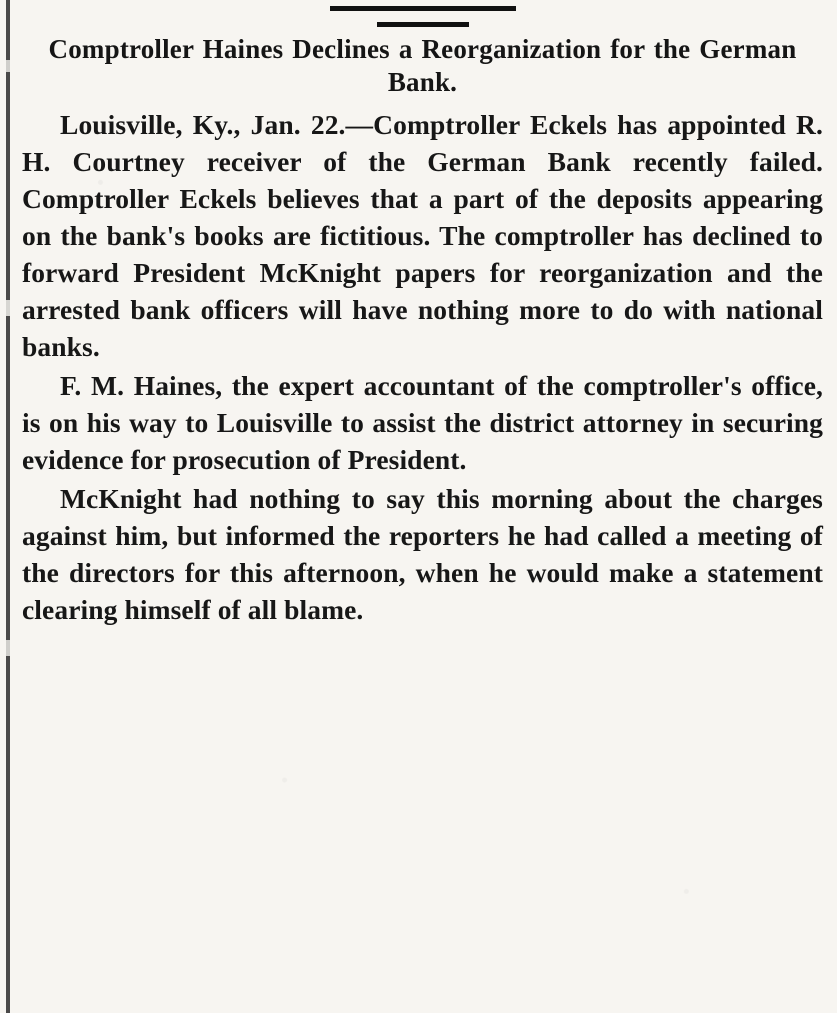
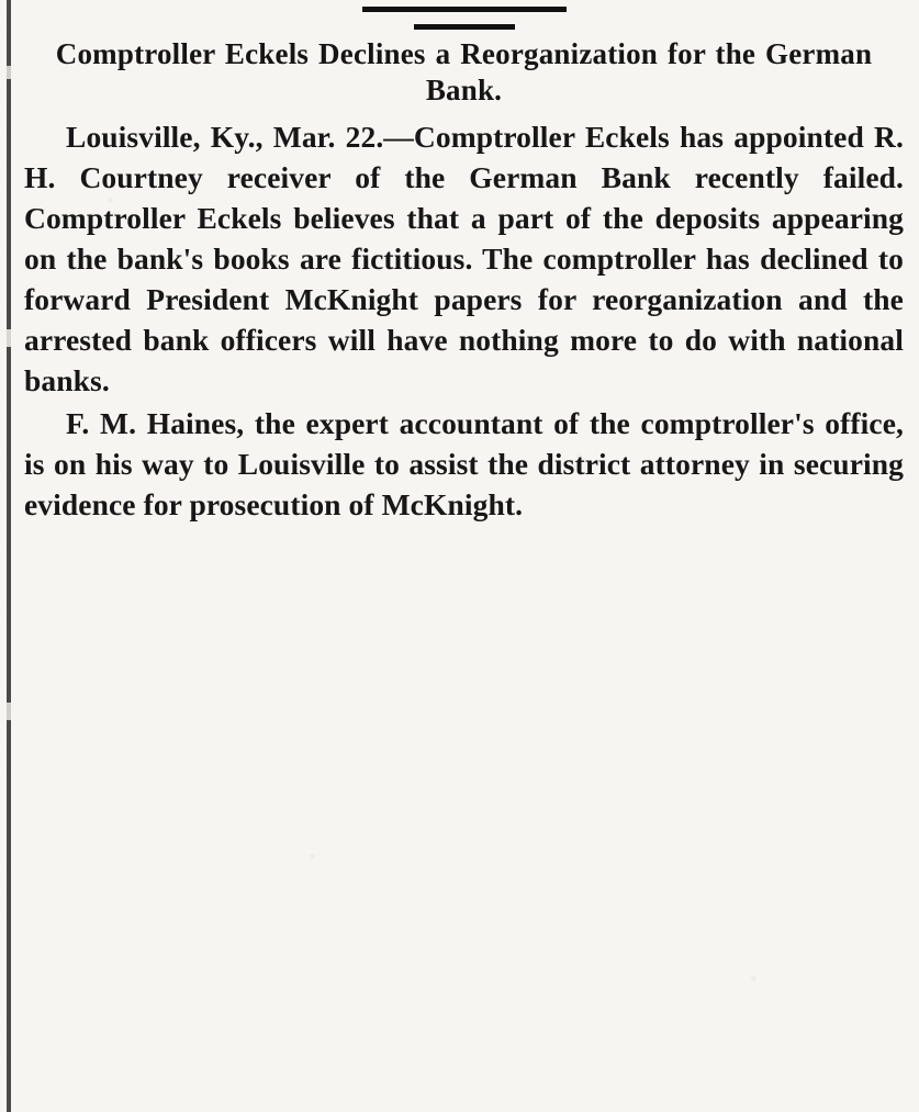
- Comptroller Haines Declines a Reorganization for the German Bank.
+ Comptroller Eckels Declines a Reorganization for the German Bank.
- Louisville, Ky., Jan. 22.—Comptroller Eckels has appointed R. H. Courtney receiver of the German Bank recently failed. Comptroller Eckels believes that a part of the deposits appearing on the bank's books are fictitious. The comptroller has declined to forward President McKnight papers for reorganization and the arrested bank officers will have nothing more to do with national banks.
+ Louisville, Ky., Mar. 22.—Comptroller Eckels has appointed R. H. Courtney receiver of the German Bank recently failed. Comptroller Eckels believes that a part of the deposits appearing on the bank's books are fictitious. The comptroller has declined to forward President McKnight papers for reorganization and the arrested bank officers will have nothing more to do with national banks.
- F. M. Haines, the expert accountant of the comptroller's office, is on his way to Louisville to assist the district attorney in securing evidence for prosecution of President.
+ F. M. Haines, the expert accountant of the comptroller's office, is on his way to Louisville to assist the district attorney in securing evidence for prosecution of McKnight.
- McKnight had nothing to say this morning about the charges against him, but informed the reporters he had called a meeting of the directors for this afternoon, when he would make a statement clearing himself of all blame.
